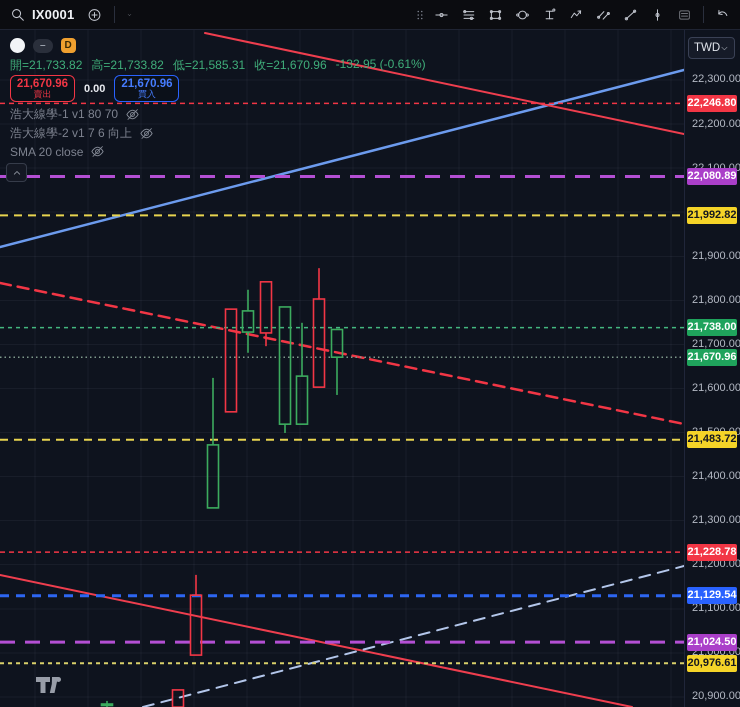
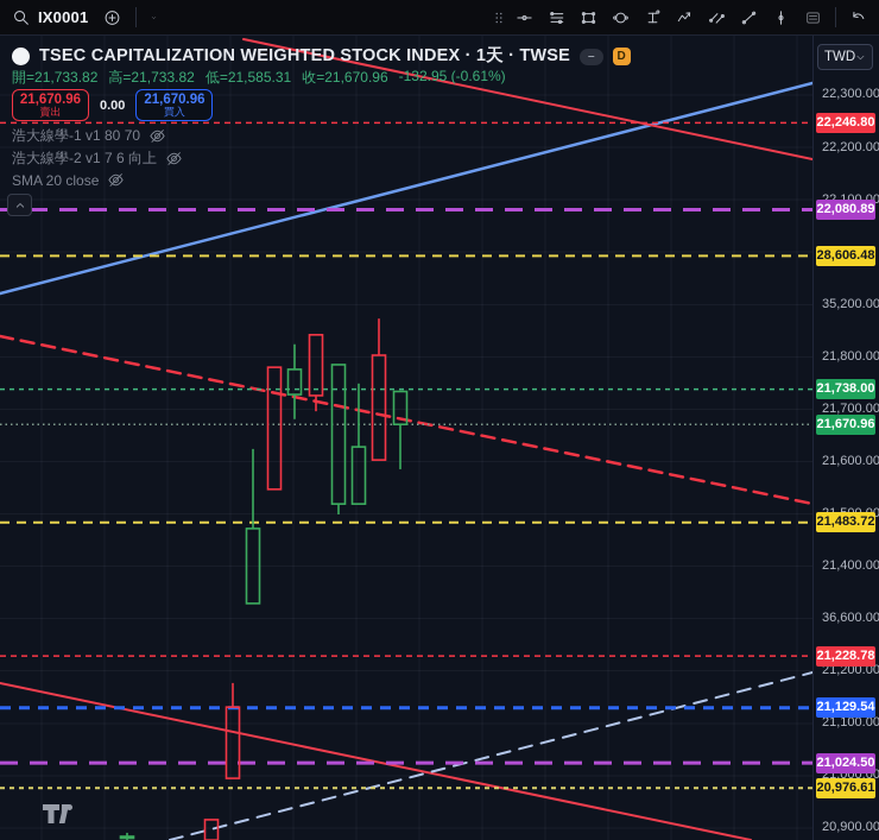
  IX0001
+ TSEC CAPITALIZATION WEIGHTED STOCK INDEX · 1天 · TWSE
  –
  D
  開=21,733.82
  高=21,733.82
  低=21,585.31
  收=21,670.96
  -132.95 (-0.61%)
  21,670.96
  賣出
  0.00
  21,670.96
  買入
  浩大線學-1 v1 80 70
  浩大線學-2 v1 7 6 向上
  SMA 20 close
  TWD
  22,300.00
  22,200.00
- 21,900.00
+ 35,200.00
  21,800.00
  21,700.00
  21,600.00
  21,400.00
- 21,300.00
+ 36,600.00
  21,200.00
  21,100.00
  21,000.00
  20,900.00
  22,246.80
  22,080.89
- 21,992.82
+ 28,606.48
  21,738.00
  21,670.96
  21,483.72
  21,228.78
  21,129.54
  21,024.50
  20,976.61
